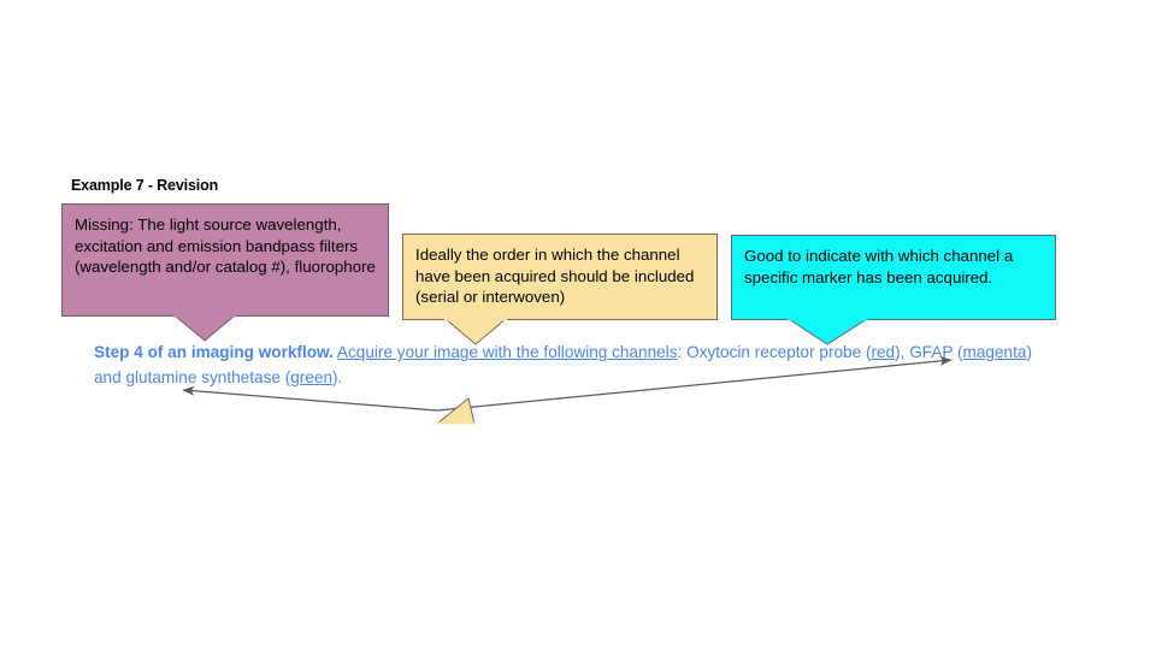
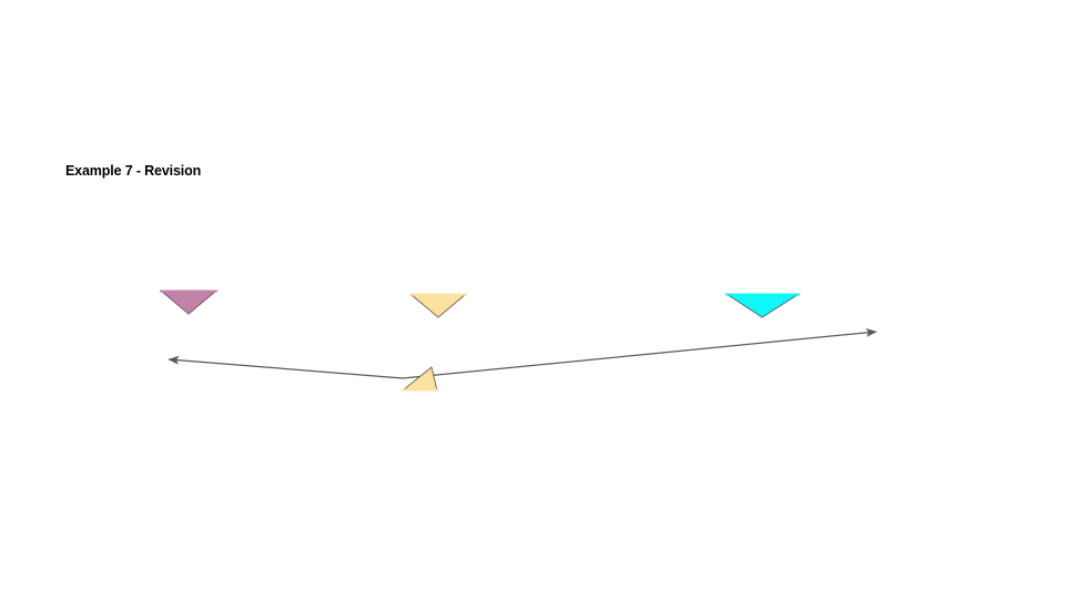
  Example 7 - Revision
- Missing: The light source wavelength, excitation and emission bandpass filters (wavelength and/or catalog #), fluorophore
- Ideally the order in which the channel have been acquired should be included (serial or interwoven)
- Good to indicate with which channel a specific marker has been acquired.
- Step 4 of an imaging workflow. Acquire your image with the following channels: Oxytocin receptor probe (red), GFAP (magenta) and glutamine synthetase (green).
